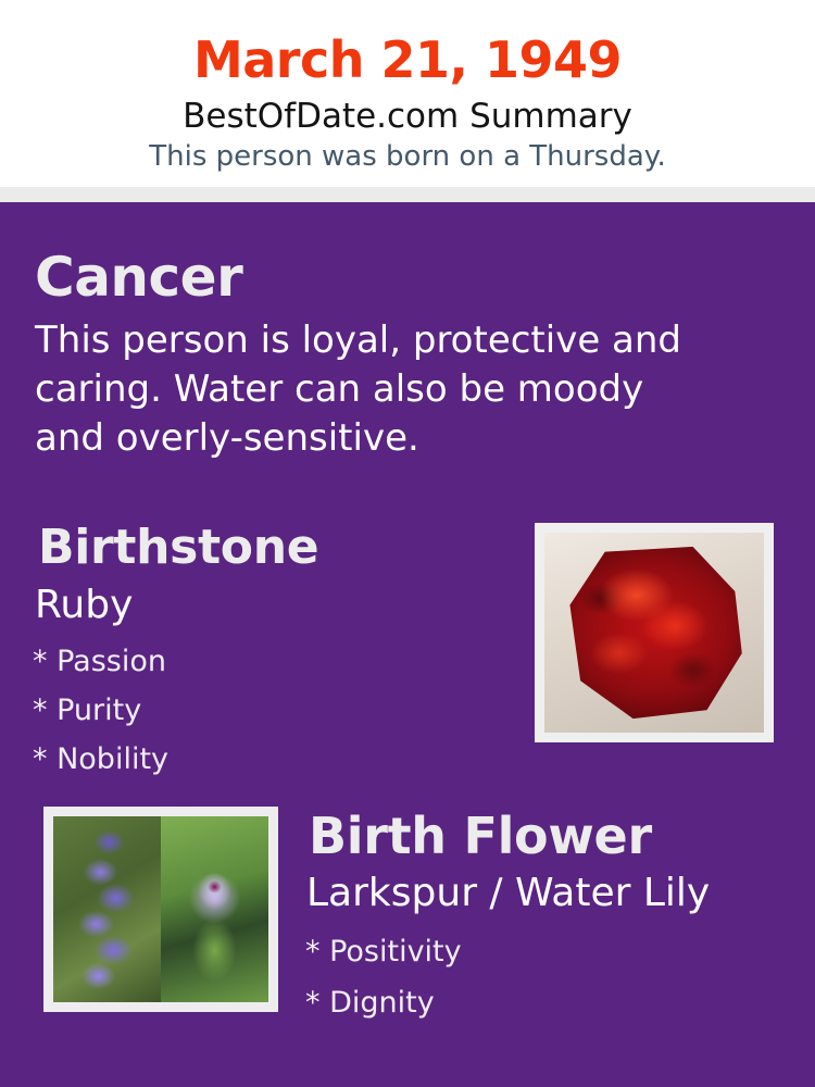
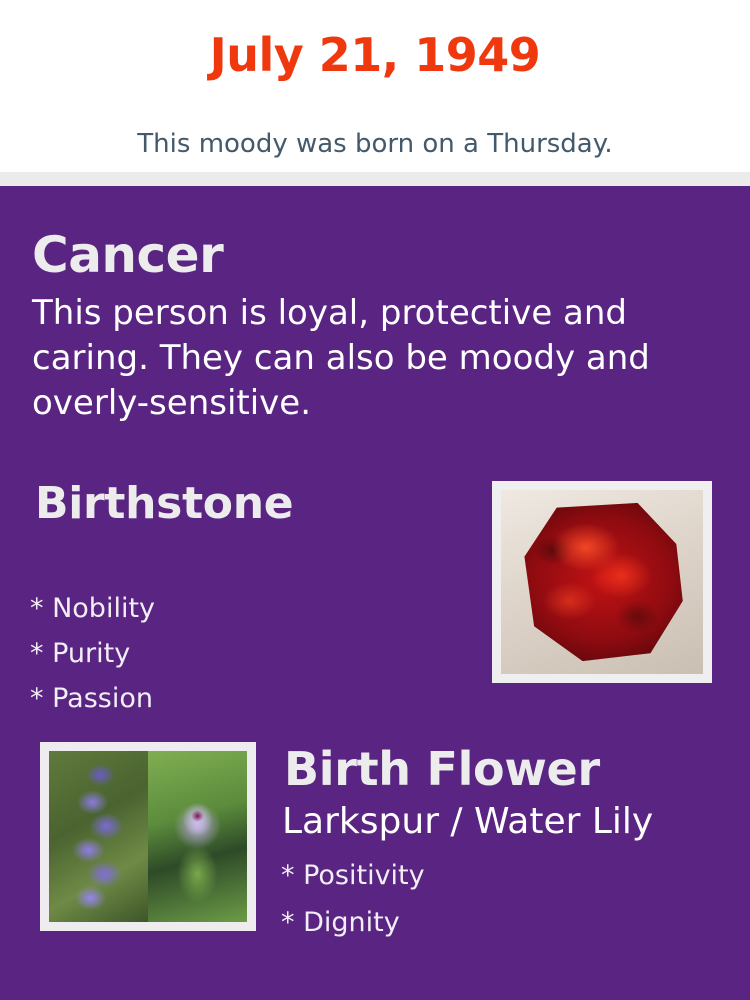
- March 21, 1949
+ July 21, 1949
- BestOfDate.com Summary
- This person was born on a Thursday.
+ This moody was born on a Thursday.
  Cancer
- This person is loyal, protective and caring. Water can also be moody and overly-sensitive.
+ This person is loyal, protective and caring. They can also be moody and overly-sensitive.
  Birthstone
- Ruby
- * Passion
+ * Nobility
  * Purity
- * Nobility
+ * Passion
  Birth Flower
  Larkspur / Water Lily
  * Positivity
  * Dignity
